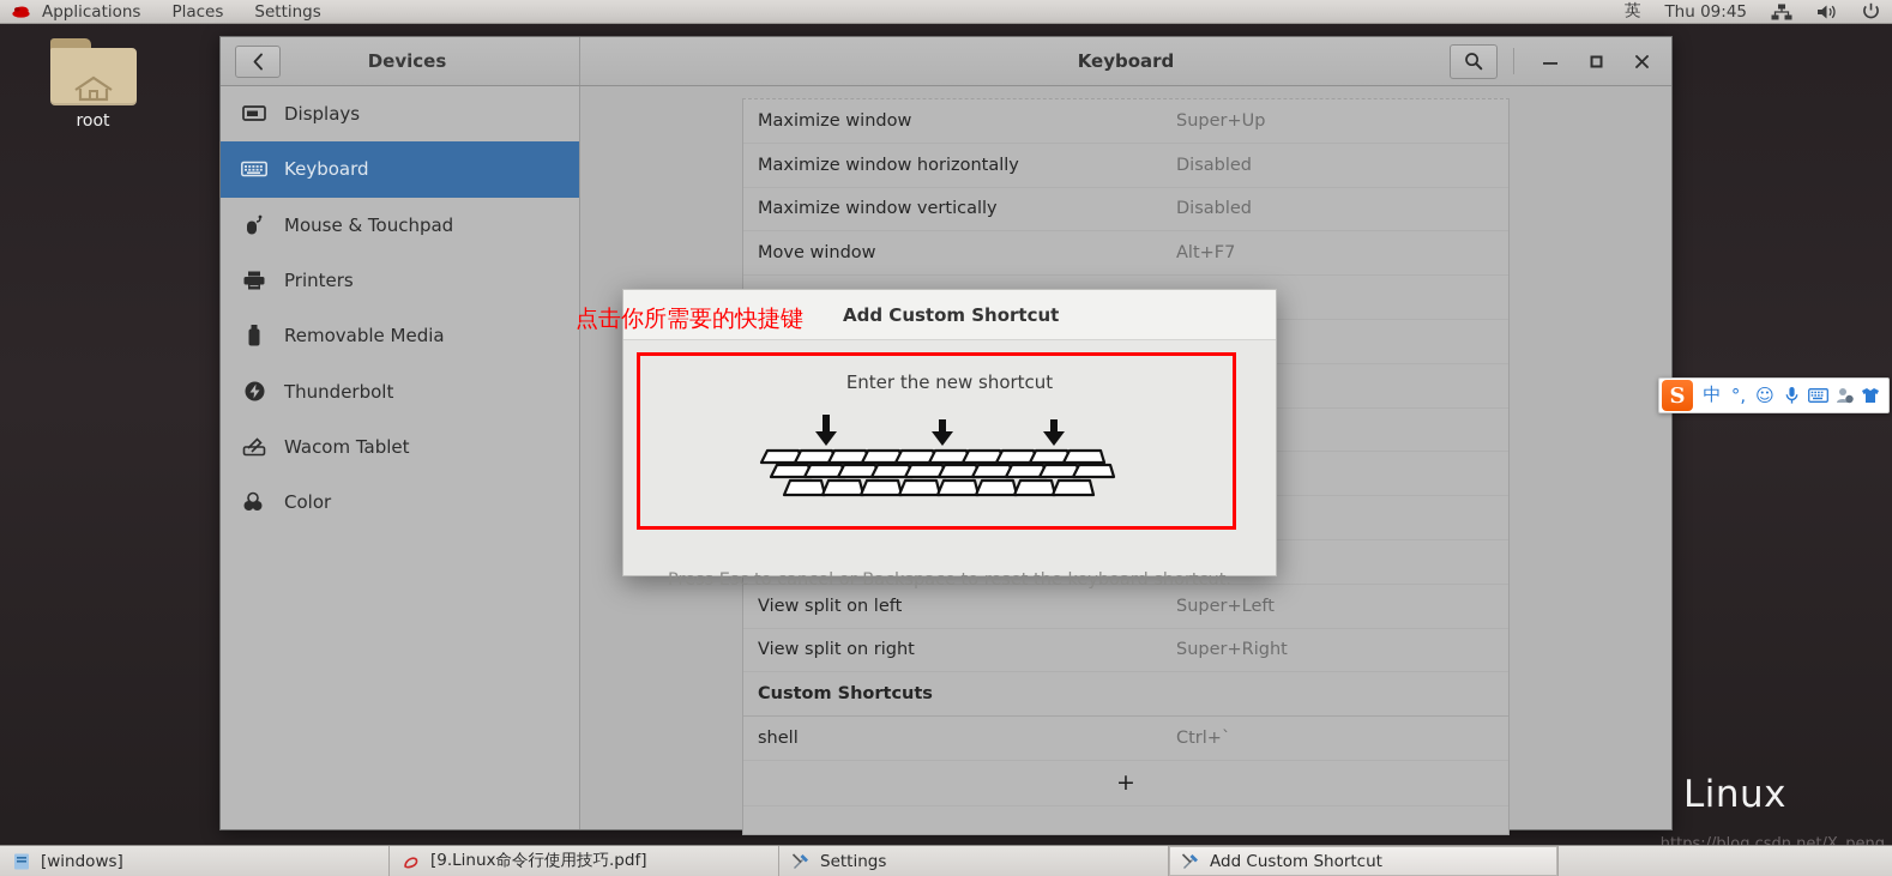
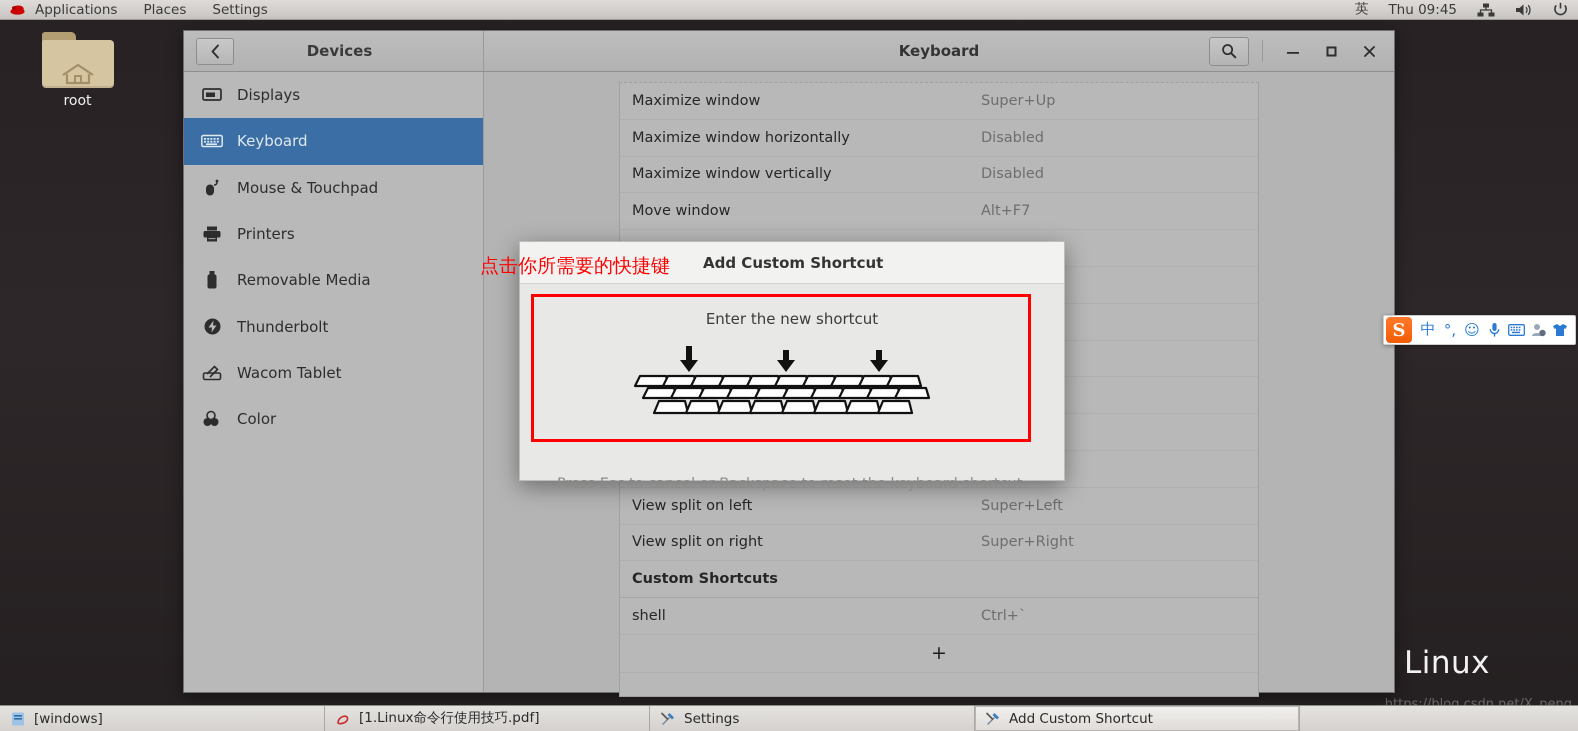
  Linux
  root
  Applications
  Places
  Settings
  英
  Thu 09:45
  Devices
  Keyboard
  Displays
  Keyboard
  Mouse & Touchpad
  Printers
  Removable Media
  Thunderbolt
  Wacom Tablet
  Color
  Maximize window
  Super+Up
  Maximize window horizontally
  Disabled
  Maximize window vertically
  Disabled
  Move window
  Alt+F7
  View split on left
  Super+Left
  View split on right
  Super+Right
  Custom Shortcuts
  shell
  Ctrl+`
  +
  点击你所需要的快捷键
  Add Custom Shortcut
  Enter the new shortcut
  Press Esc to cancel or Backspace to reset the keyboard shortcut.
  S
  中
  °,
  ☺
  [windows]
- [9.Linux命令行使用技巧.pdf]
+ [1.Linux命令行使用技巧.pdf]
  Settings
  Add Custom Shortcut
